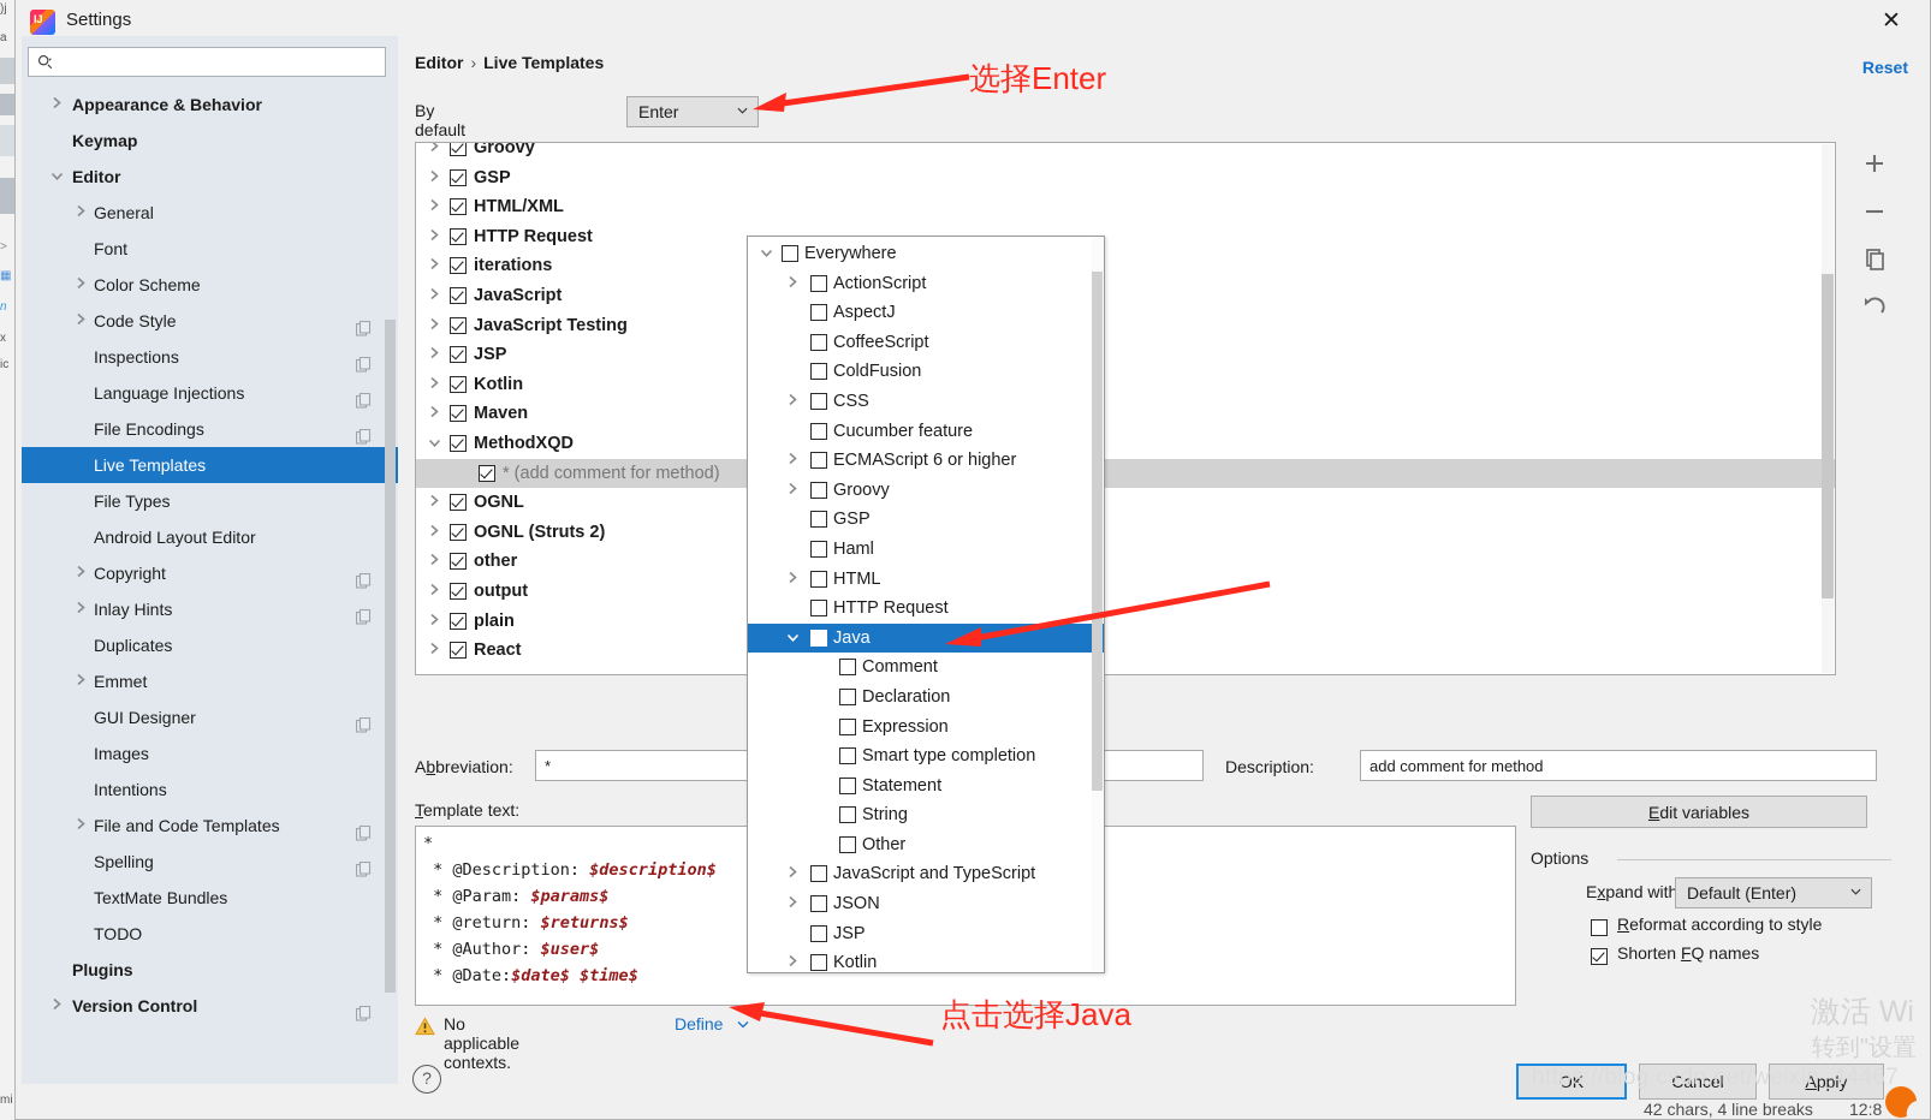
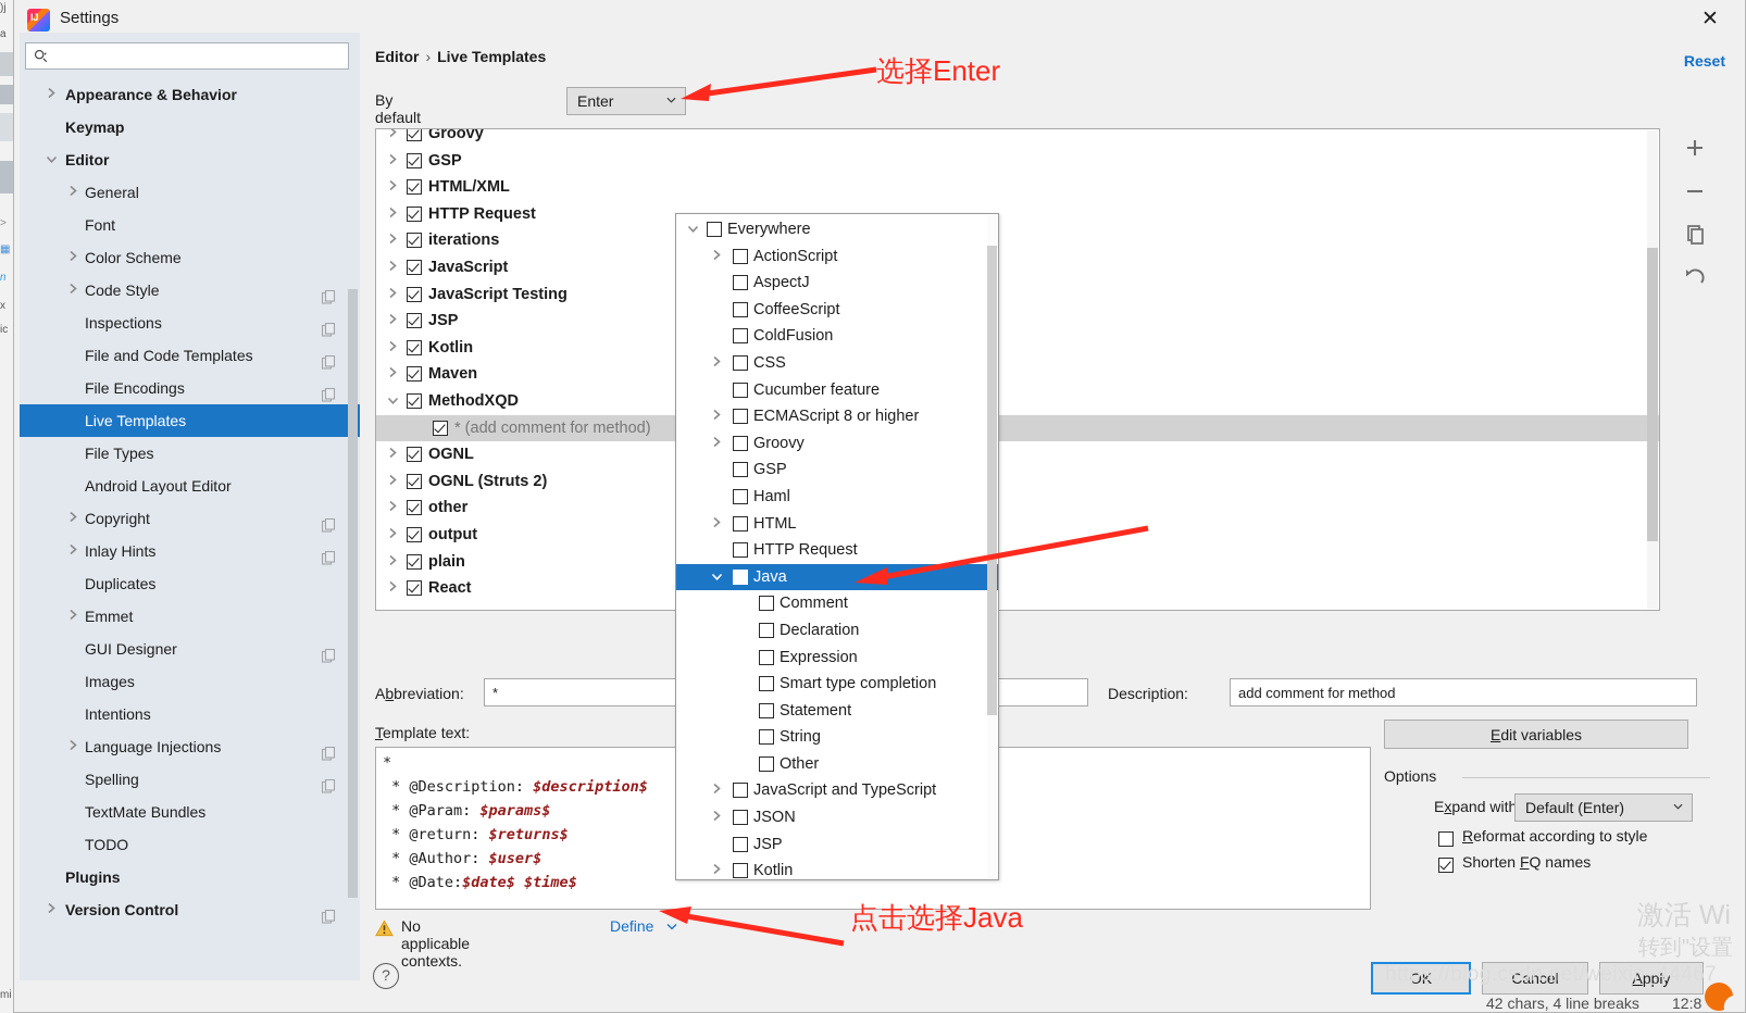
  )j
  a
  >
  ▦
  n
  x
  ic
  mi
  Settings
  ✕
  Appearance & Behavior
  Keymap
  Editor
  General
  Font
  Color Scheme
  Code Style
  Inspections
- Language Injections
+ File and Code Templates
  File Encodings
  Live Templates
  File Types
  Android Layout Editor
  Copyright
  Inlay Hints
  Duplicates
  Emmet
  GUI Designer
  Images
  Intentions
- File and Code Templates
+ Language Injections
  Spelling
  TextMate Bundles
  TODO
  Plugins
  Version Control
  Editor › Live Templates
  Reset
  Enter
  Groovy
  GSP
  HTML/XML
  HTTP Request
  iterations
  JavaScript
  JavaScript Testing
  JSP
  Kotlin
  Maven
  MethodXQD
  * (add comment for method)
  OGNL
  OGNL (Struts 2)
  other
  output
  plain
  React
  Abbreviation:
  *
  Description:
  add comment for method
  Template text:
  *
  * @Description: $description$
  * @Param: $params$
  * @return: $returns$
  * @Author: $user$
  * @Date:$date$ $time$
  No applicable contexts.
  Define
  Edit variables
  Options
  Expand with
  Default (Enter)
  Reformat according to style
  Shorten FQ names
  OK
  Cancel
  Apply
  ?
  Everywhere
  ActionScript
  AspectJ
  CoffeeScript
  ColdFusion
  CSS
  Cucumber feature
- ECMAScript 6 or higher
+ ECMAScript 8 or higher
  Groovy
  GSP
  Haml
  HTML
  HTTP Request
  Java
  Comment
  Declaration
  Expression
  Smart type completion
  Statement
  String
  Other
  JavaScript and TypeScript
  JSON
  JSP
  Kotlin
  选择Enter
  点击选择Java
  激活 Wi
  转到"设置
  https://blog.csdn.net/weixin_44467
  42 chars, 4 line breaks
  12:8
